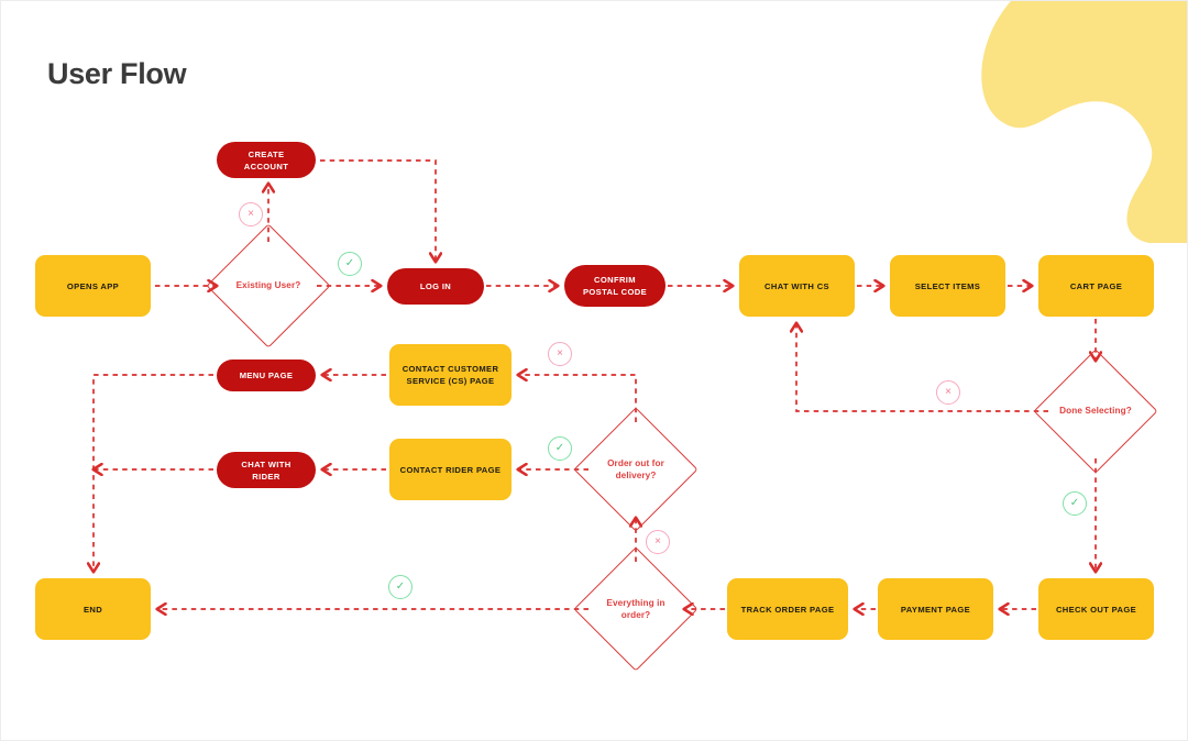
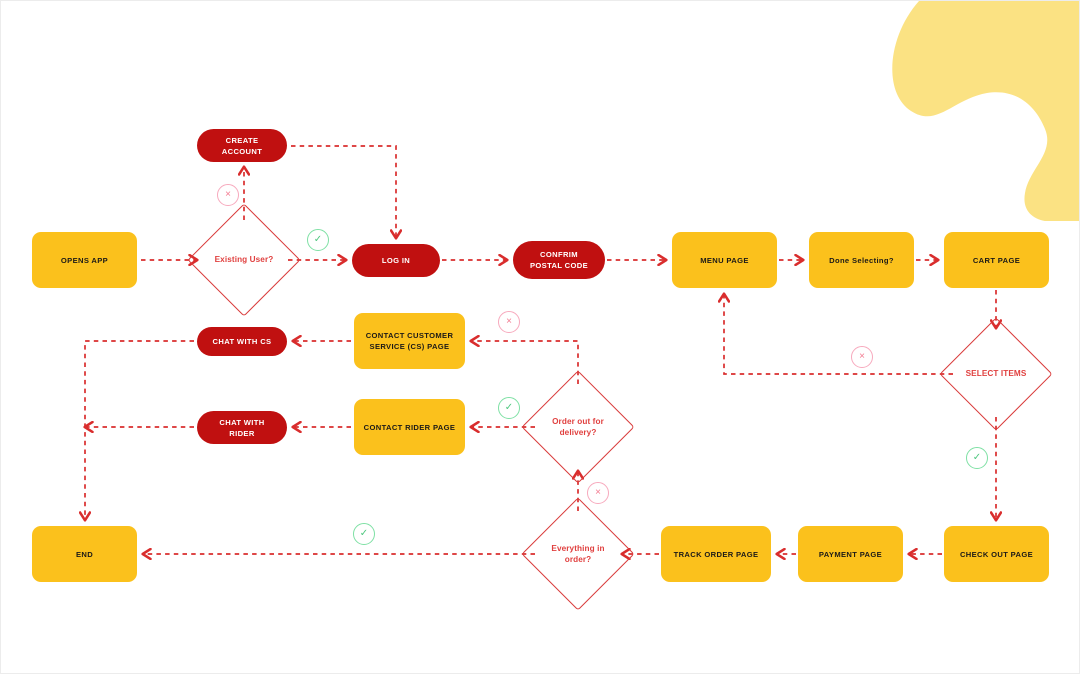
- User Flow
  OPENS APP
  Existing User?
  CREATE
  ACCOUNT
  LOG IN
  CONFRIM
  POSTAL CODE
- CHAT WITH CS
+ MENU PAGE
- SELECT ITEMS
+ Done Selecting?
  CART PAGE
- Done Selecting?
+ SELECT ITEMS
  CHECK OUT PAGE
  PAYMENT PAGE
  TRACK ORDER PAGE
  Everything in
  order?
  Order out for
  delivery?
  CONTACT RIDER PAGE
  CONTACT CUSTOMER
  SERVICE (CS) PAGE
- MENU PAGE
+ CHAT WITH CS
  CHAT WITH
  RIDER
  END
  ×
  ✓
  ×
  ✓
  ×
  ✓
  ×
  ✓
